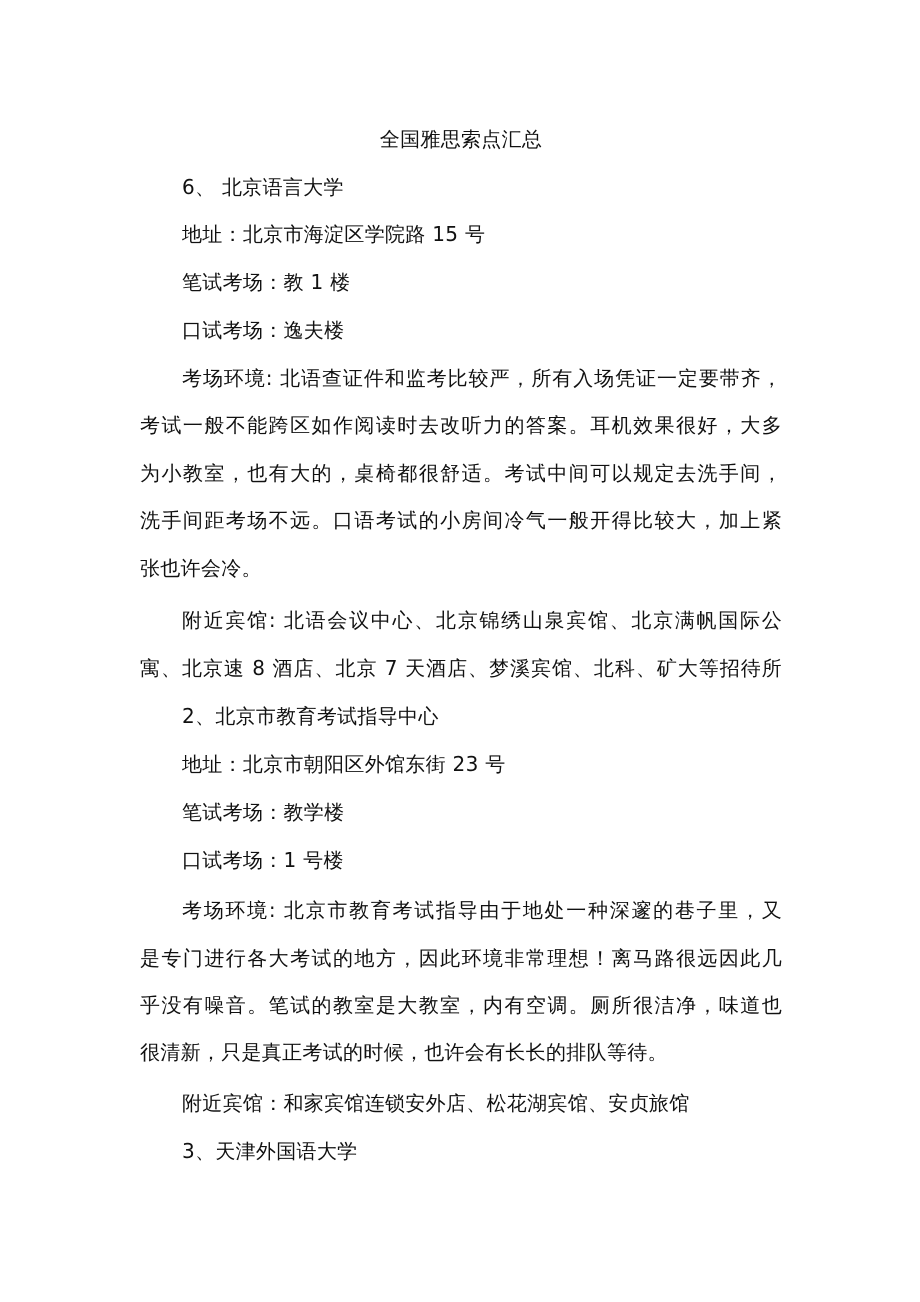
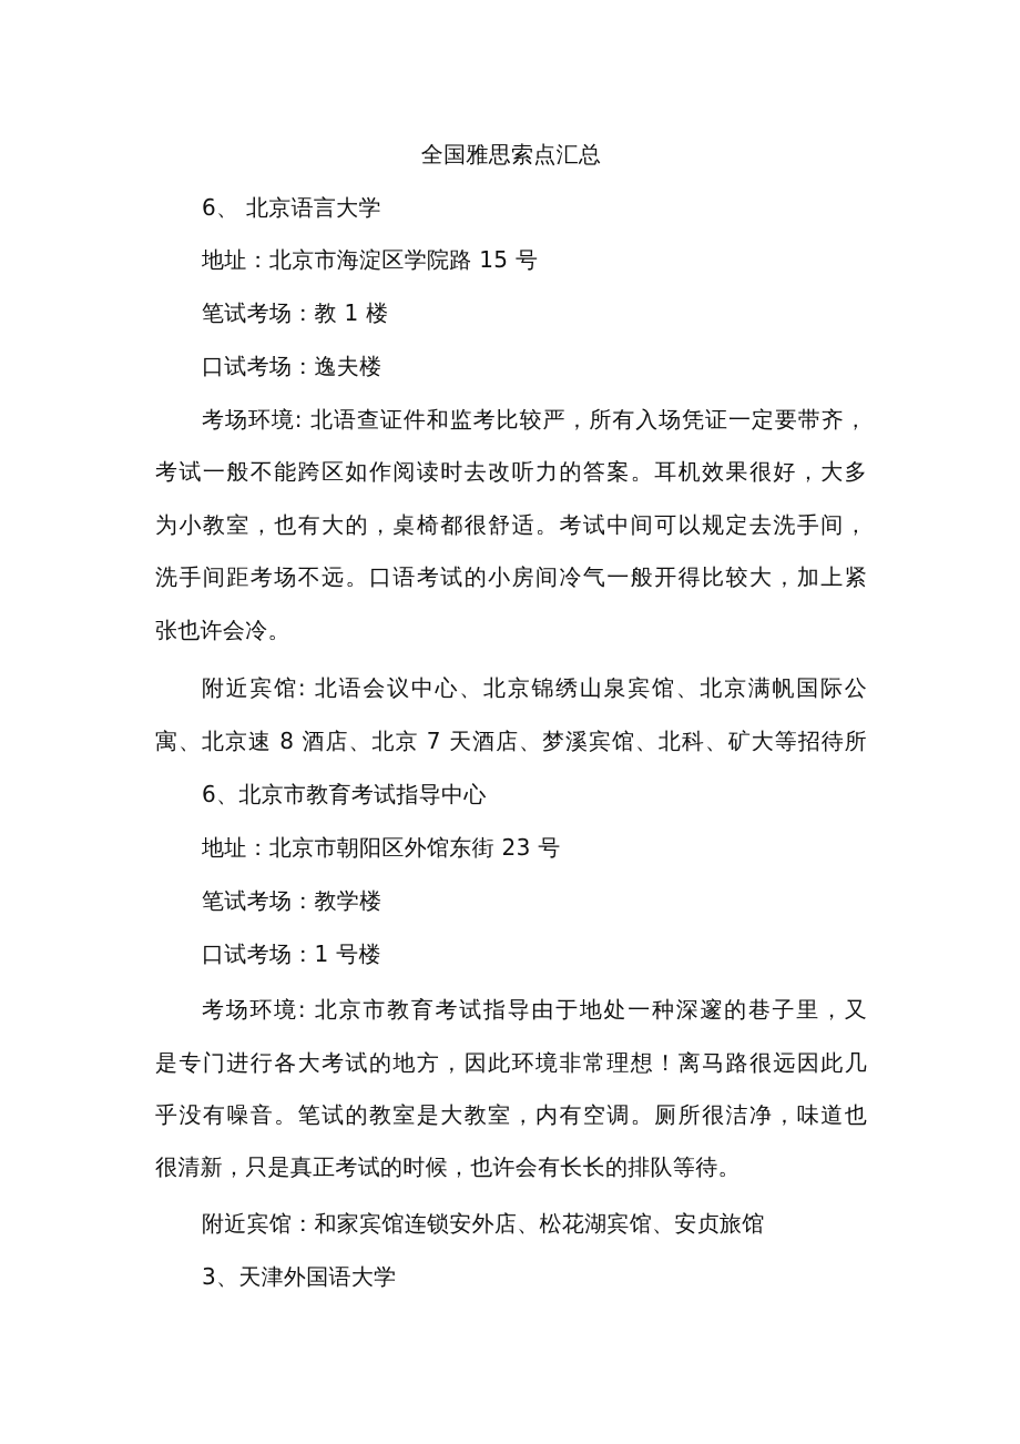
  全国雅思索点汇总
  6、 北京语言大学
  地址：北京市海淀区学院路 15 号
  笔试考场：教 1 楼
  口试考场：逸夫楼
  考场环境: 北语查证件和监考比较严，所有入场凭证一定要带齐，
  考试一般不能跨区如作阅读时去改听力的答案。耳机效果很好，大多
  为小教室，也有大的，桌椅都很舒适。考试中间可以规定去洗手间，
  洗手间距考场不远。口语考试的小房间冷气一般开得比较大，加上紧
  张也许会冷。
  附近宾馆: 北语会议中心、北京锦绣山泉宾馆、北京满帆国际公
  寓、北京速 8 酒店、北京 7 天酒店、梦溪宾馆、北科、矿大等招待所
- 2、北京市教育考试指导中心
+ 6、北京市教育考试指导中心
  地址：北京市朝阳区外馆东街 23 号
  笔试考场：教学楼
  口试考场：1 号楼
  考场环境: 北京市教育考试指导由于地处一种深邃的巷子里，又
  是专门进行各大考试的地方，因此环境非常理想！离马路很远因此几
  乎没有噪音。笔试的教室是大教室，内有空调。厕所很洁净，味道也
  很清新，只是真正考试的时候，也许会有长长的排队等待。
  附近宾馆：和家宾馆连锁安外店、松花湖宾馆、安贞旅馆
  3、天津外国语大学
